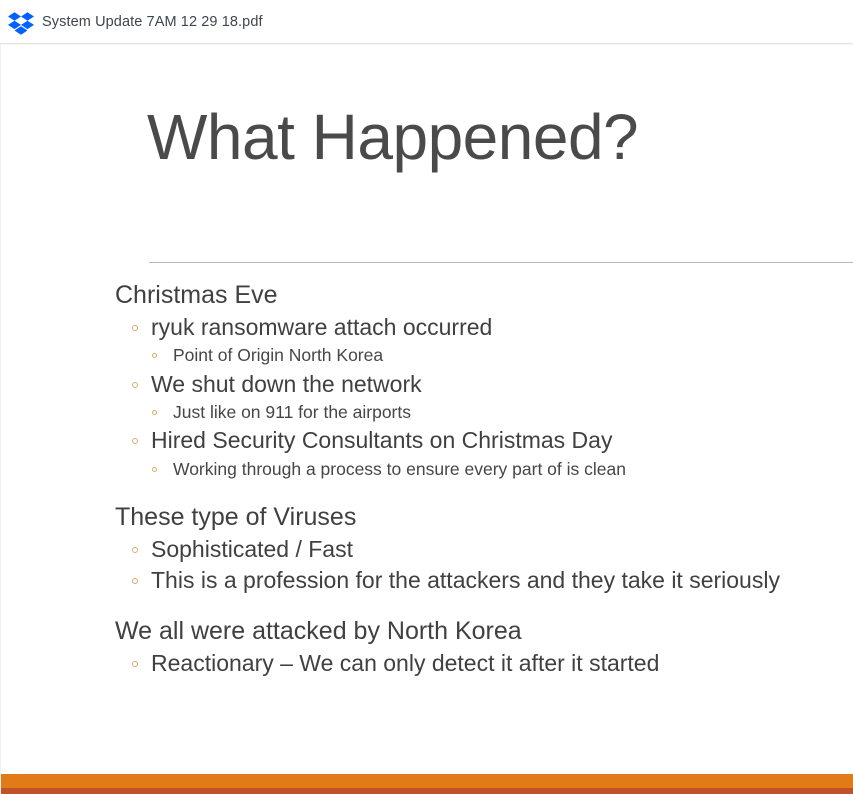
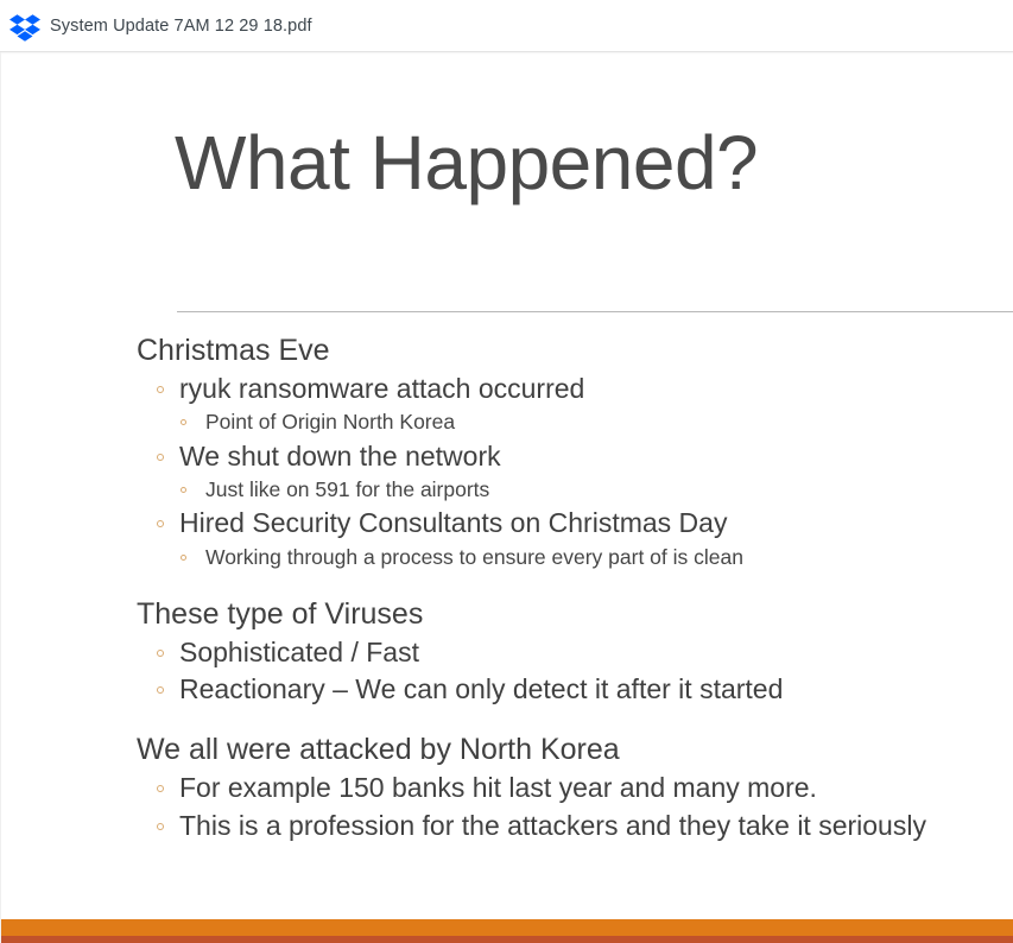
  System Update 7AM 12 29 18.pdf
  What Happened?
  Christmas Eve
  ryuk ransomware attach occurred
  Point of Origin North Korea
  We shut down the network
- Just like on 911 for the airports
+ Just like on 591 for the airports
  Hired Security Consultants on Christmas Day
  Working through a process to ensure every part of is clean
  These type of Viruses
  Sophisticated / Fast
- This is a profession for the attackers and they take it seriously
+ Reactionary – We can only detect it after it started
  We all were attacked by North Korea
+ For example 150 banks hit last year and many more.
- Reactionary – We can only detect it after it started
+ This is a profession for the attackers and they take it seriously
